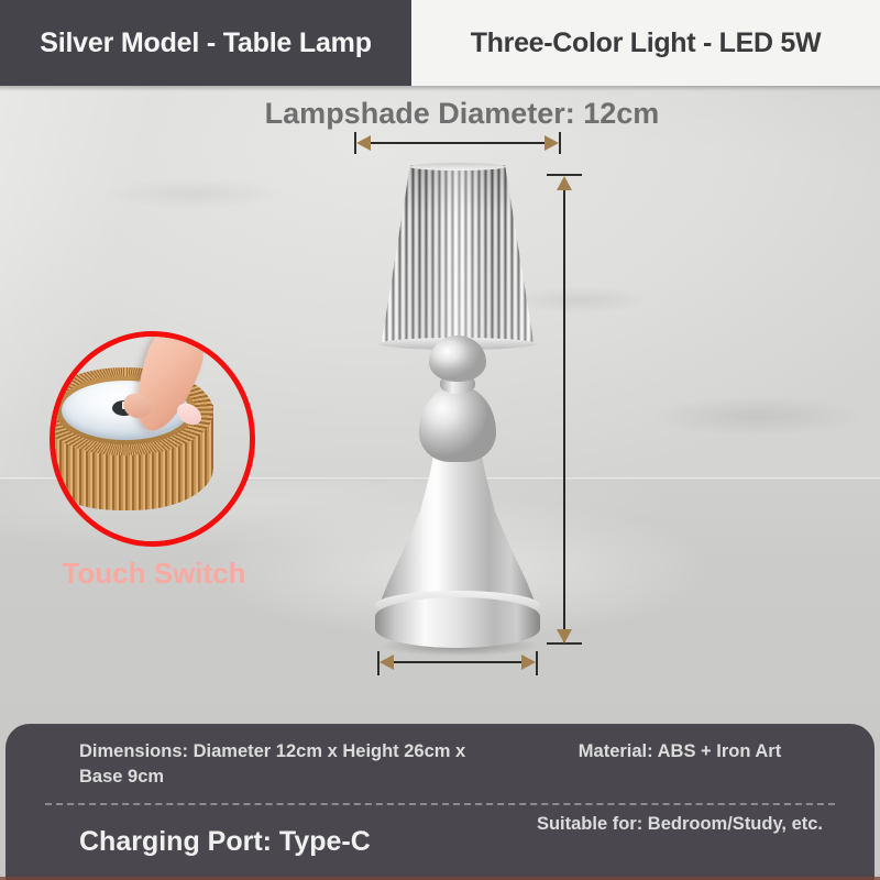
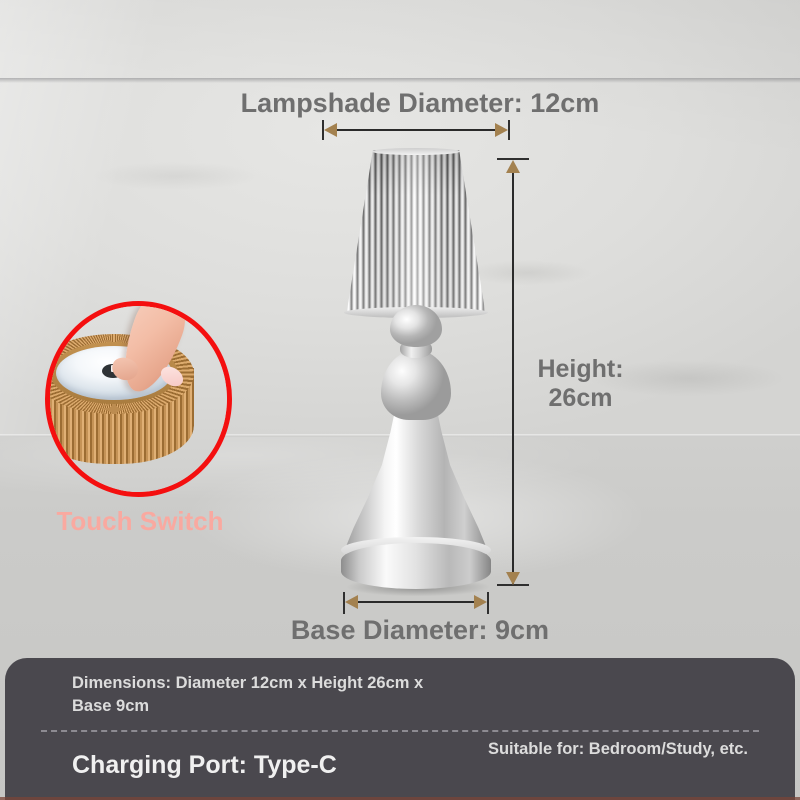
- Silver Model - Table Lamp
- Three-Color Light - LED 5W
  Lampshade Diameter: 12cm
+ Height:
+ 26cm
+ Base Diameter: 9cm
  Touch Switch
  Dimensions: Diameter 12cm x Height 26cm x Base 9cm
- Material: ABS + Iron Art
  Charging Port: Type-C
  Suitable for: Bedroom/Study, etc.
